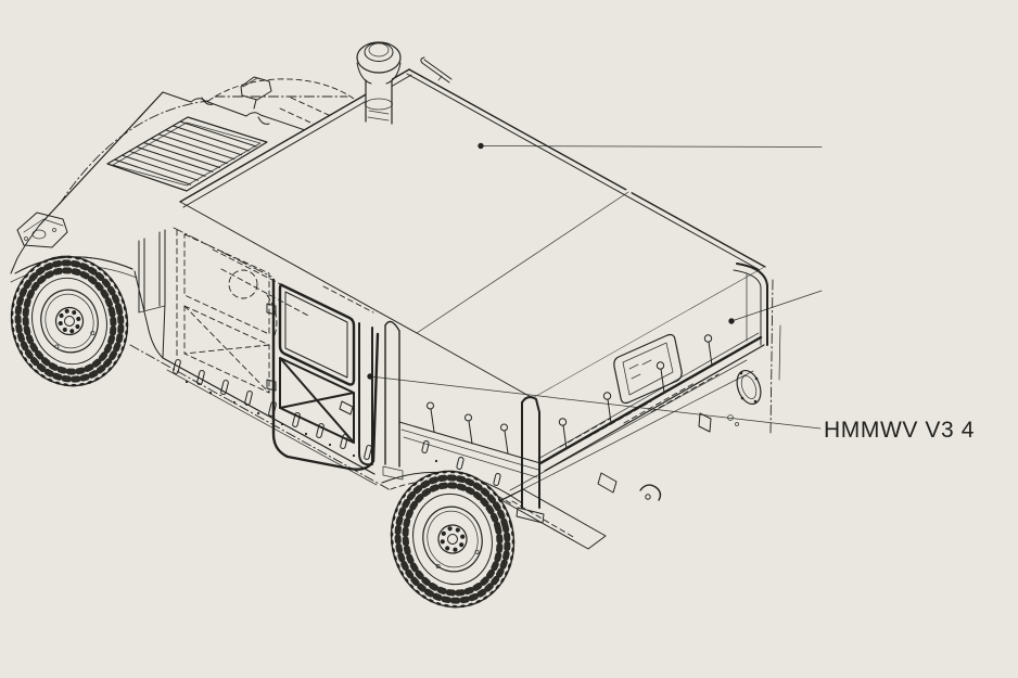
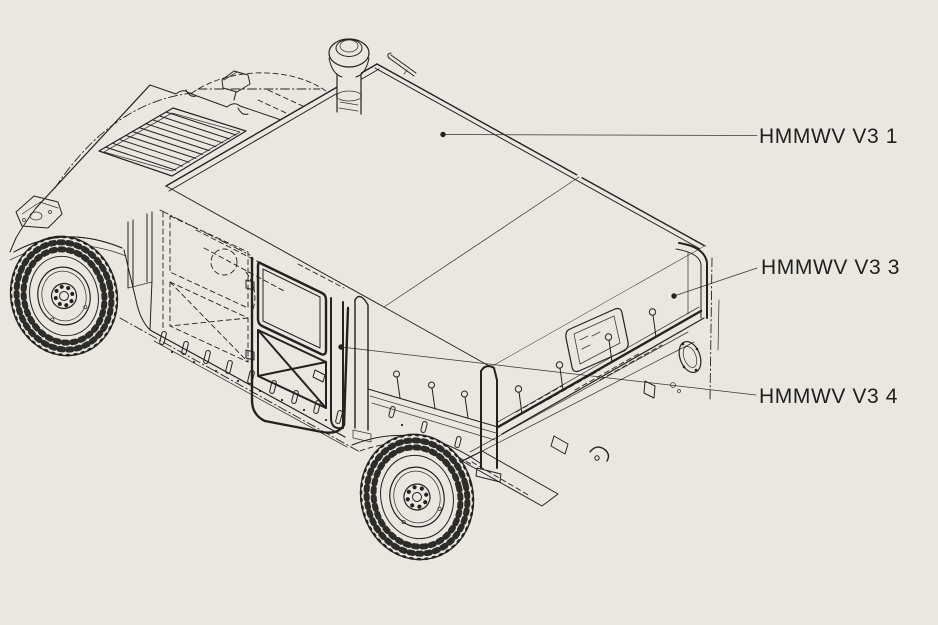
+ HMMWV V3 1
+ HMMWV V3 3
  HMMWV V3 4
